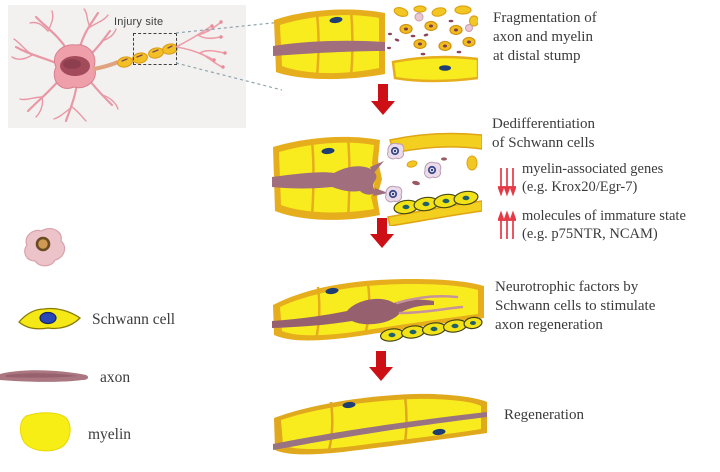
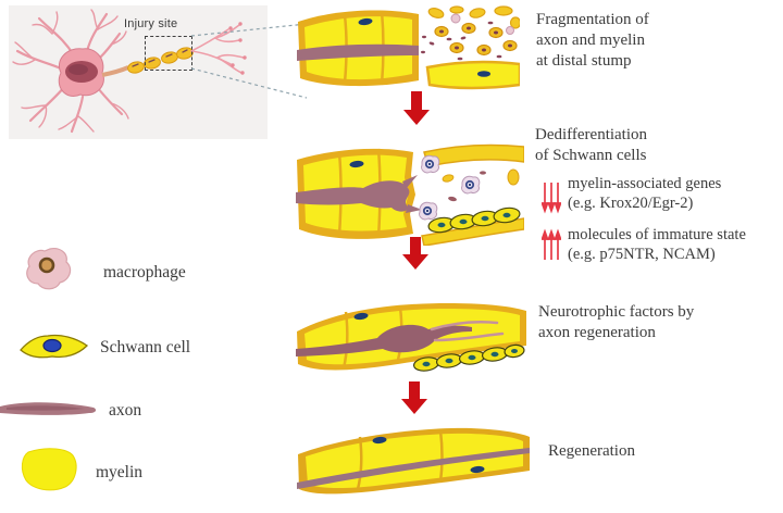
  Injury site
  Fragmentation of
  axon and myelin
  at distal stump
  Dedifferentiation
  of Schwann cells
  myelin-associated genes
- (e.g. Krox20/Egr-7)
+ (e.g. Krox20/Egr-2)
  molecules of immature state
  (e.g. p75NTR, NCAM)
  Neurotrophic factors by
- Schwann cells to stimulate
  axon regeneration
  Regeneration
+ macrophage
  Schwann cell
  axon
  myelin
